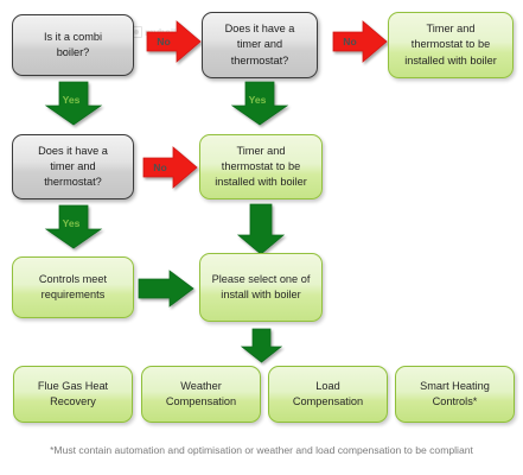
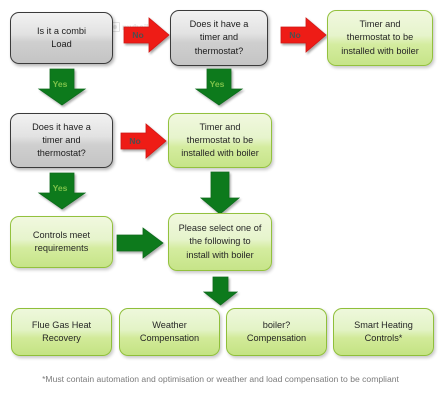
  Is it a combi
- boiler?
+ Load
  No
  Does it have a
  timer and
  thermostat?
  No
  Timer and
  thermostat to be
  installed with boiler
  Yes
  Yes
  Does it have a
  timer and
  thermostat?
  No
  Timer and
  thermostat to be
  installed with boiler
  Yes
  Controls meet
  requirements
  Please select one of
+ the following to
  install with boiler
  Flue Gas Heat
  Recovery
  Weather
  Compensation
- Load
+ boiler?
  Compensation
  Smart Heating
  Controls*
  *Must contain automation and optimisation or weather and load compensation to be compliant
